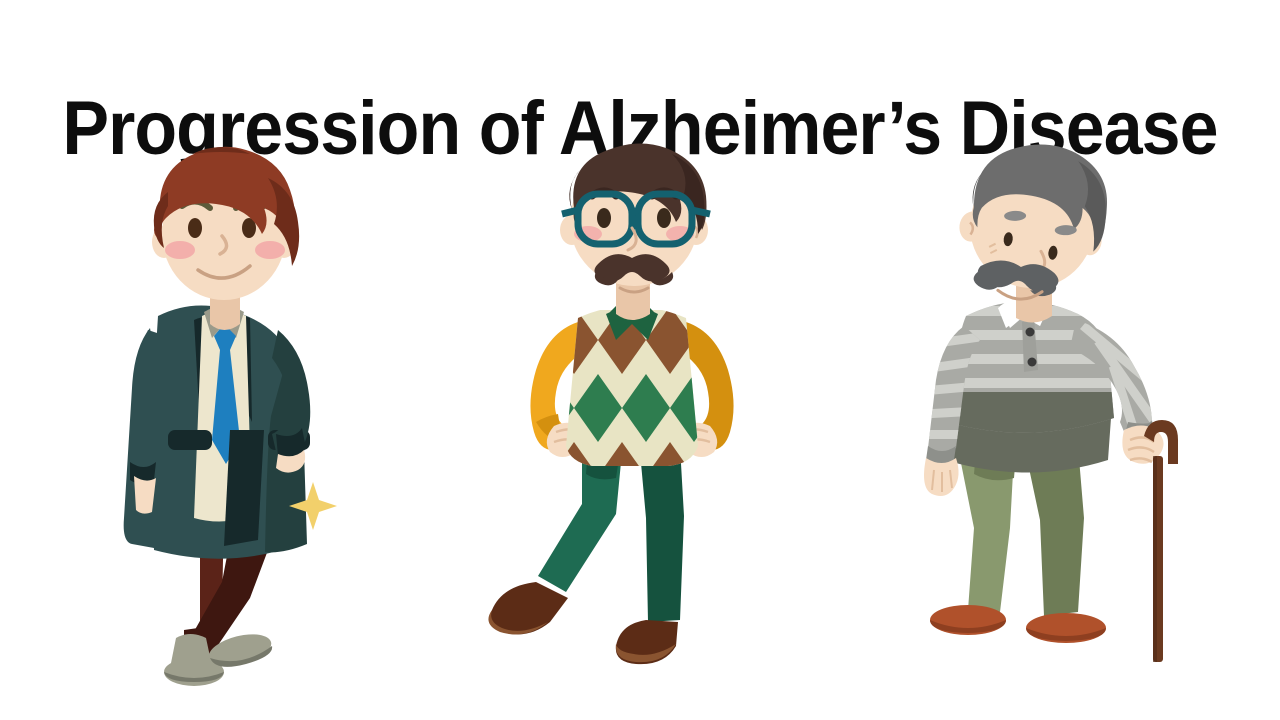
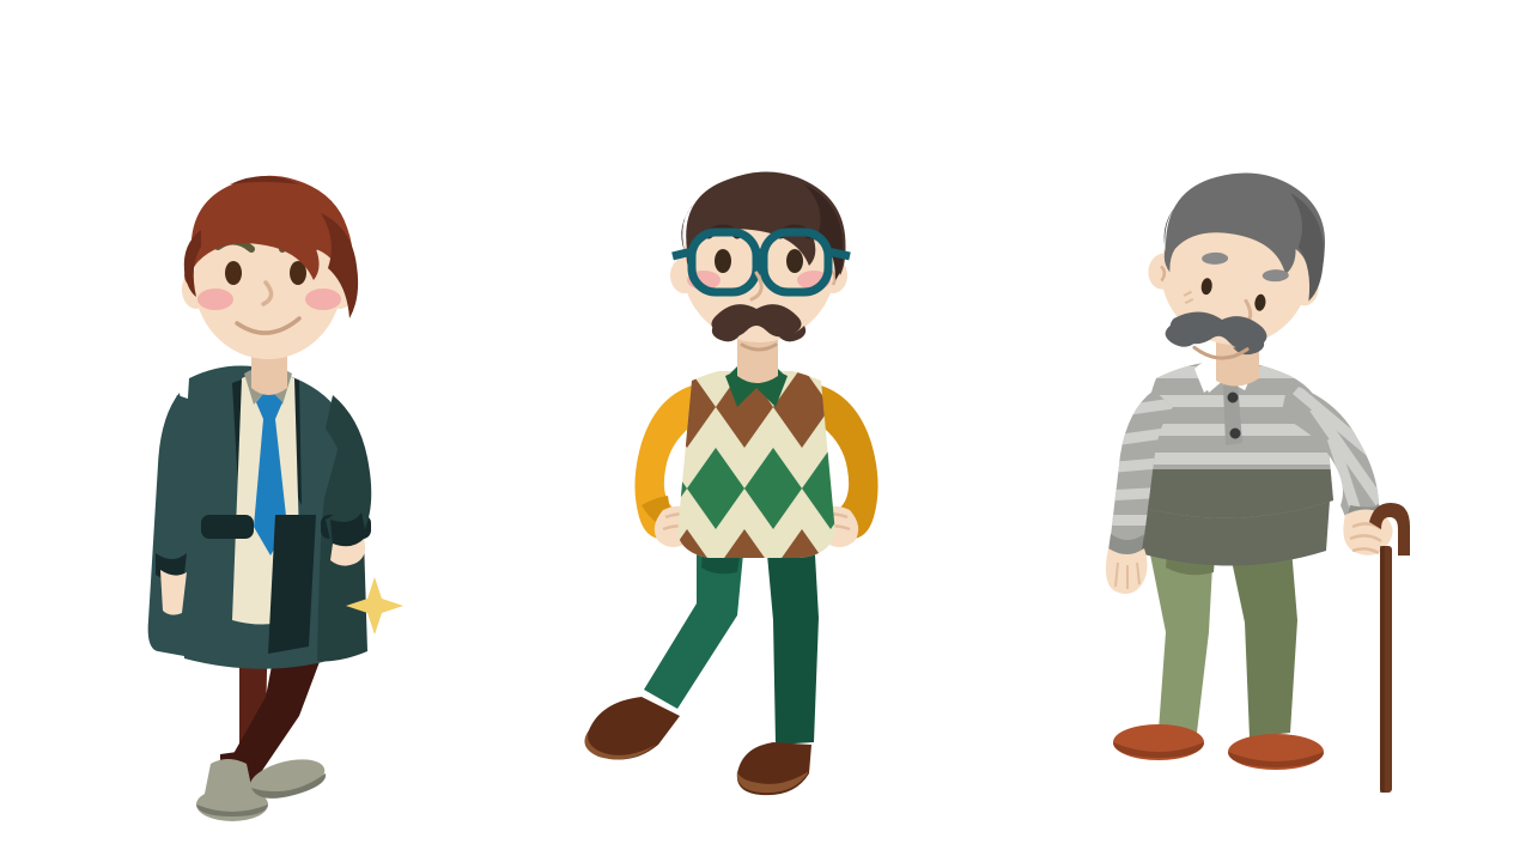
- Progression of Alzheimer’s Disease
